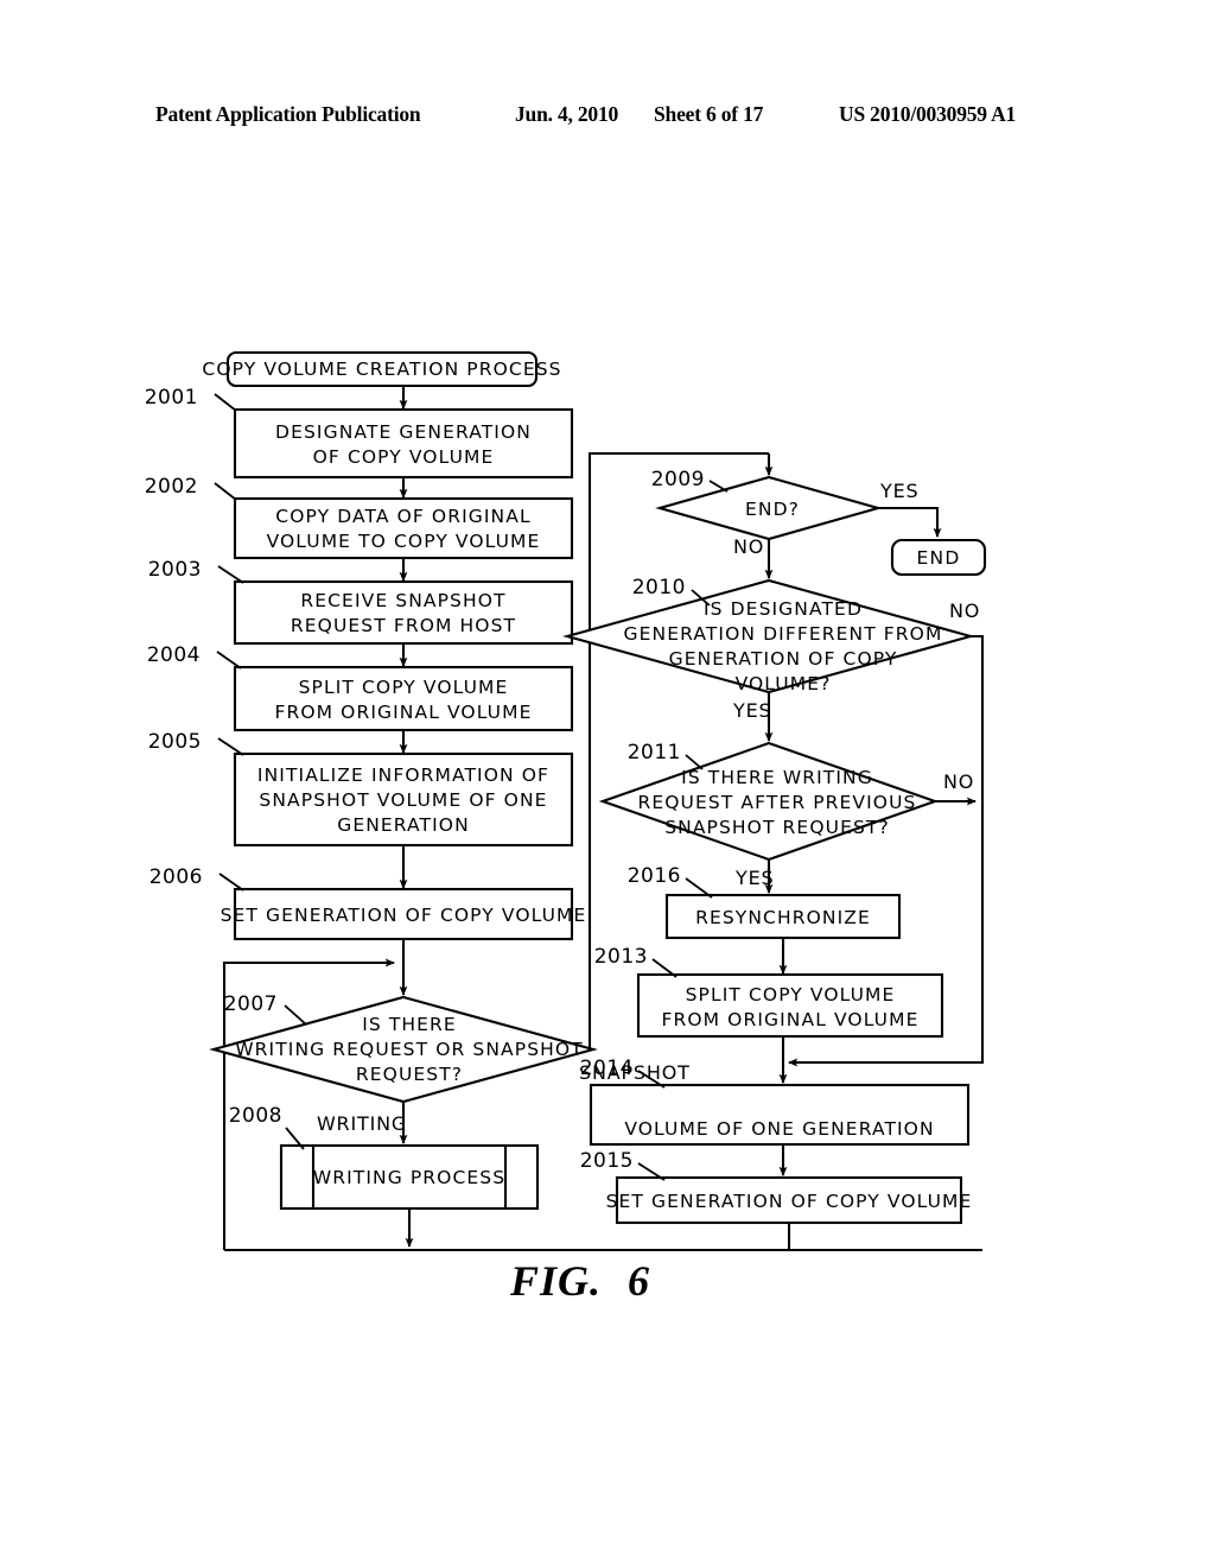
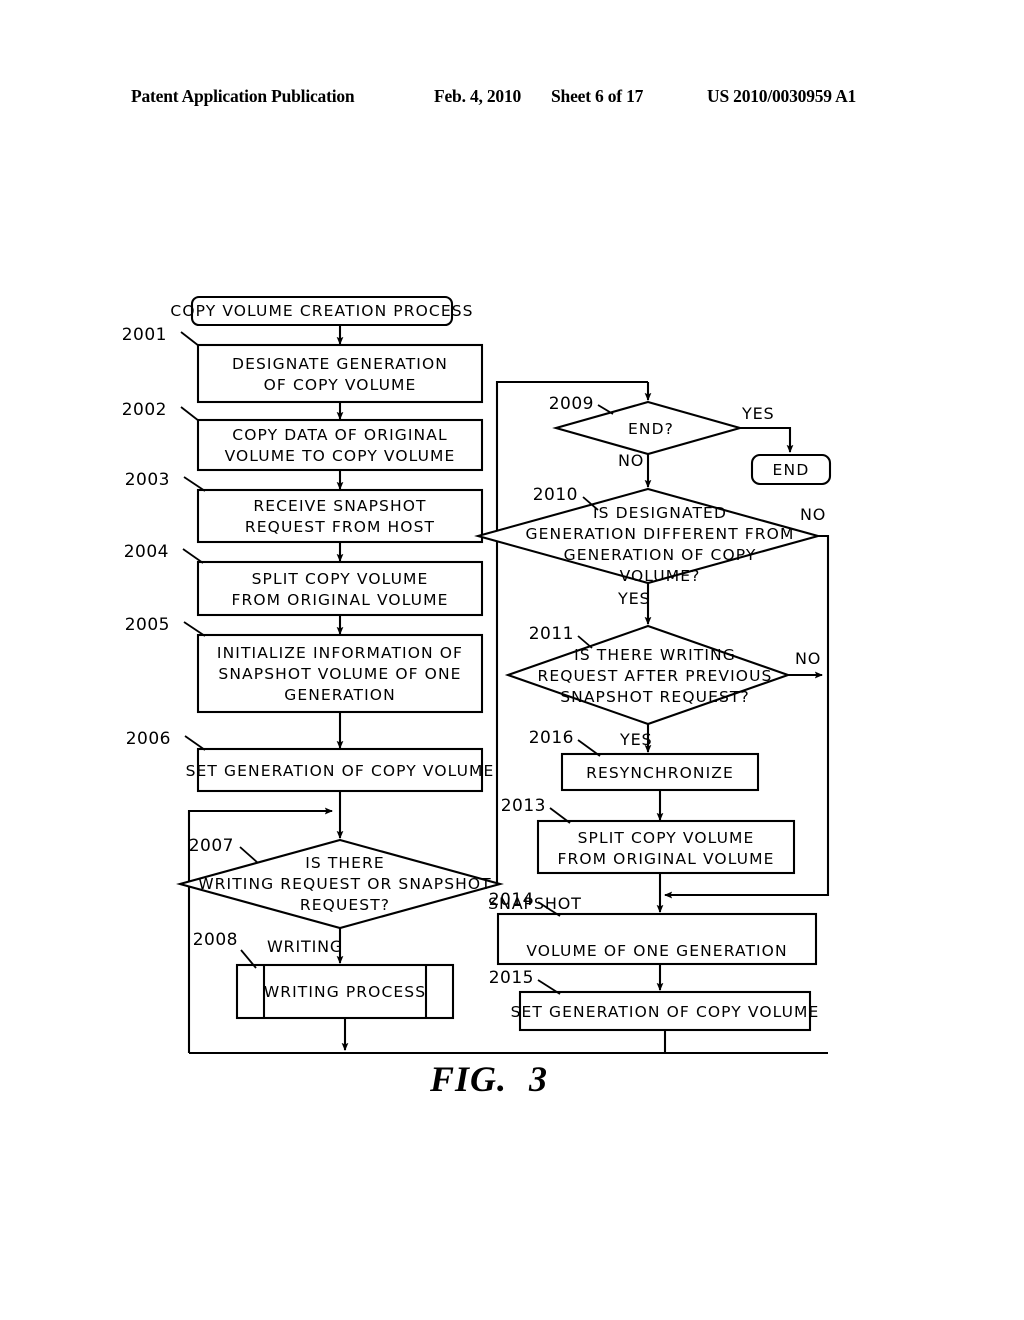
  Patent Application Publication
- Jun. 4, 2010
+ Feb. 4, 2010
  Sheet 6 of 17
  US 2010/0030959 A1
  COPY VOLUME CREATION PROCESS
  DESIGNATE GENERATION
  OF COPY VOLUME
  2001
  COPY DATA OF ORIGINAL
  VOLUME TO COPY VOLUME
  2002
  RECEIVE SNAPSHOT
  REQUEST FROM HOST
  2003
  SPLIT COPY VOLUME
  FROM ORIGINAL VOLUME
  2004
  INITIALIZE INFORMATION OF
  SNAPSHOT VOLUME OF ONE
  GENERATION
  2005
  SET GENERATION OF COPY VOLUME
  2006
  IS THERE
  WRITING REQUEST OR SNAPSHOT
  REQUEST?
  2007
  WRITING
  SNAPHOT
  WRITING PROCESS
  2008
  END?
  2009
  YES
  END
  NO
  IS DESIGNATED
  GENERATION DIFFERENT FROM
  GENERATION OF COPY
  VOLUME?
  2010
  NO
  YES
  IS THERE WRITING
  REQUEST AFTER PREVIOUS
  SNAPSHOT REQUEST?
  2011
  NO
  RESYNCHRONIZE
  2016
  SPLIT COPY VOLUME
  FROM ORIGINAL VOLUME
  2013
  VOLUME OF ONE GENERATION
  2014
  SET GENERATION OF COPY VOLUME
  2015
- FIG. 6
+ FIG. 3
